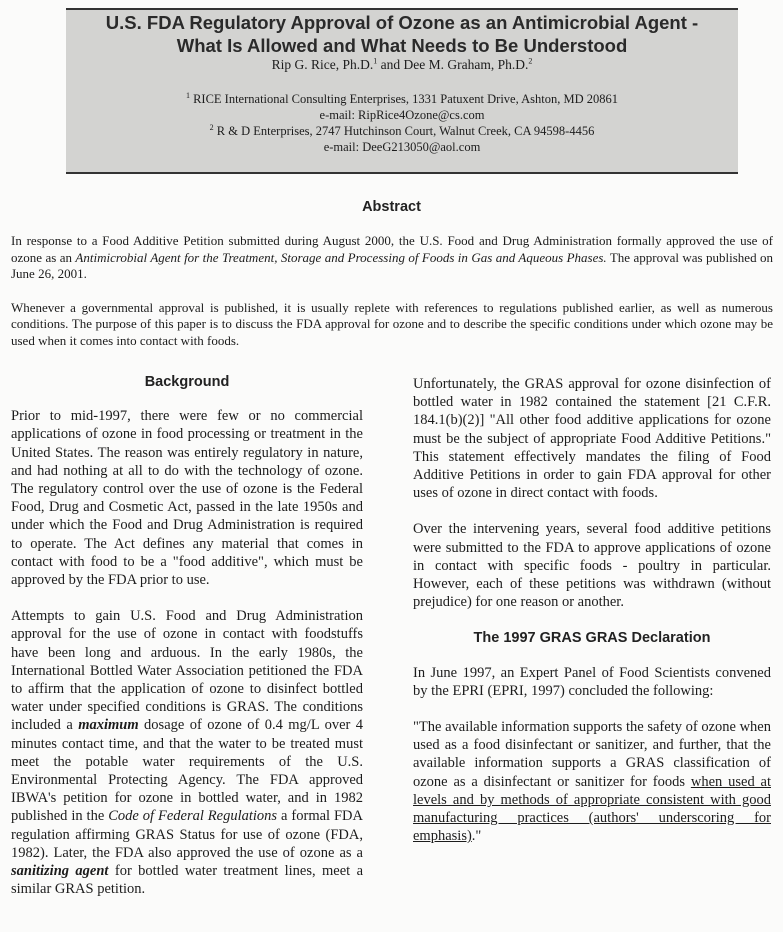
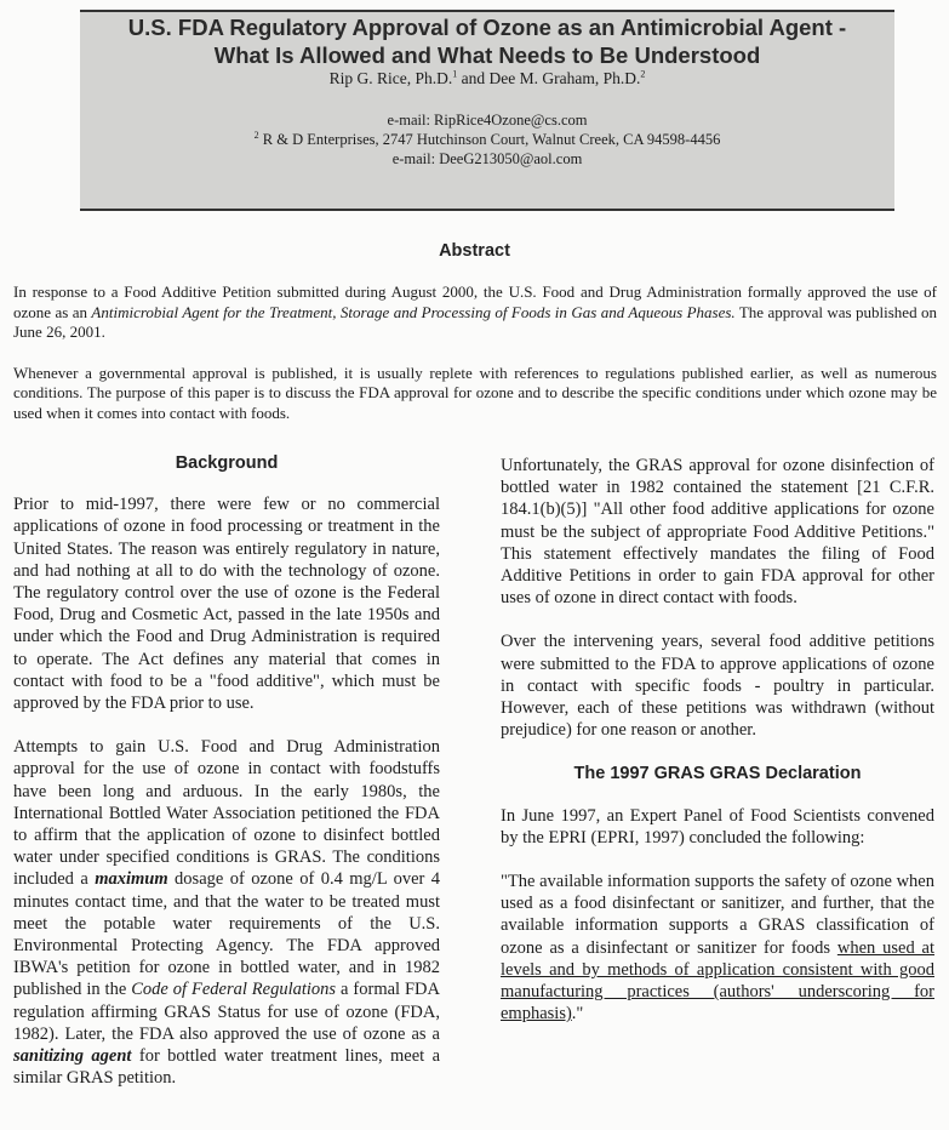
  U.S. FDA Regulatory Approval of Ozone as an Antimicrobial Agent -
  What Is Allowed and What Needs to Be Understood
  Rip G. Rice, Ph.D.1 and Dee M. Graham, Ph.D.2
- 1 RICE International Consulting Enterprises, 1331 Patuxent Drive, Ashton, MD 20861
  e-mail: RipRice4Ozone@cs.com
  2 R & D Enterprises, 2747 Hutchinson Court, Walnut Creek, CA 94598-4456
  e-mail: DeeG213050@aol.com
  Abstract
  In response to a Food Additive Petition submitted during August 2000, the U.S. Food and Drug Administration formally approved the use of ozone as an Antimicrobial Agent for the Treatment, Storage and Processing of Foods in Gas and Aqueous Phases. The approval was published on June 26, 2001.
  Whenever a governmental approval is published, it is usually replete with references to regulations published earlier, as well as numerous conditions. The purpose of this paper is to discuss the FDA approval for ozone and to describe the specific conditions under which ozone may be used when it comes into contact with foods.
  Background
  Prior to mid-1997, there were few or no commercial applications of ozone in food processing or treatment in the United States. The reason was entirely regulatory in nature, and had nothing at all to do with the technology of ozone. The regulatory control over the use of ozone is the Federal Food, Drug and Cosmetic Act, passed in the late 1950s and under which the Food and Drug Administration is required to operate. The Act defines any material that comes in contact with food to be a "food additive", which must be approved by the FDA prior to use.
  Attempts to gain U.S. Food and Drug Administration approval for the use of ozone in contact with foodstuffs have been long and arduous. In the early 1980s, the International Bottled Water Association petitioned the FDA to affirm that the application of ozone to disinfect bottled water under specified conditions is GRAS. The conditions included a maximum dosage of ozone of 0.4 mg/L over 4 minutes contact time, and that the water to be treated must meet the potable water requirements of the U.S. Environmental Protecting Agency. The FDA approved IBWA's petition for ozone in bottled water, and in 1982 published in the Code of Federal Regulations a formal FDA regulation affirming GRAS Status for use of ozone (FDA, 1982). Later, the FDA also approved the use of ozone as a sanitizing agent for bottled water treatment lines, meet a similar GRAS petition.
- Unfortunately, the GRAS approval for ozone disinfection of bottled water in 1982 contained the statement [21 C.F.R. 184.1(b)(2)] "All other food additive applications for ozone must be the subject of appropriate Food Additive Petitions." This statement effectively mandates the filing of Food Additive Petitions in order to gain FDA approval for other uses of ozone in direct contact with foods.
+ Unfortunately, the GRAS approval for ozone disinfection of bottled water in 1982 contained the statement [21 C.F.R. 184.1(b)(5)] "All other food additive applications for ozone must be the subject of appropriate Food Additive Petitions." This statement effectively mandates the filing of Food Additive Petitions in order to gain FDA approval for other uses of ozone in direct contact with foods.
  Over the intervening years, several food additive petitions were submitted to the FDA to approve applications of ozone in contact with specific foods - poultry in particular. However, each of these petitions was withdrawn (without prejudice) for one reason or another.
  The 1997 GRAS GRAS Declaration
  In June 1997, an Expert Panel of Food Scientists convened by the EPRI (EPRI, 1997) concluded the following:
- "The available information supports the safety of ozone when used as a food disinfectant or sanitizer, and further, that the available information supports a GRAS classification of ozone as a disinfectant or sanitizer for foods when used at levels and by methods of appropriate consistent with good manufacturing practices (authors' underscoring for emphasis)."
+ "The available information supports the safety of ozone when used as a food disinfectant or sanitizer, and further, that the available information supports a GRAS classification of ozone as a disinfectant or sanitizer for foods when used at levels and by methods of application consistent with good manufacturing practices (authors' underscoring for emphasis)."
